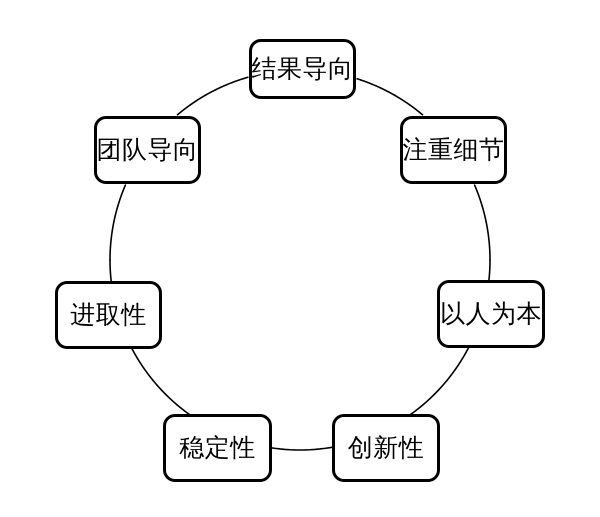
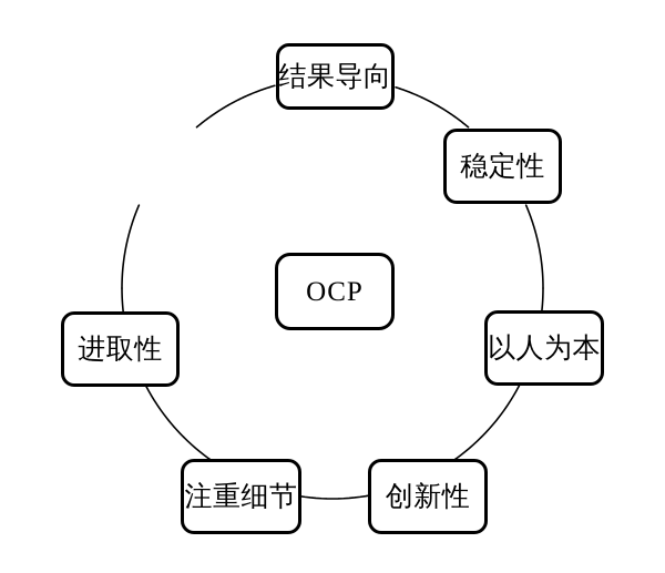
+ OCP
  结果导向
- 注重细节
+ 稳定性
  以人为本
  创新性
- 稳定性
+ 注重细节
  进取性
- 团队导向
